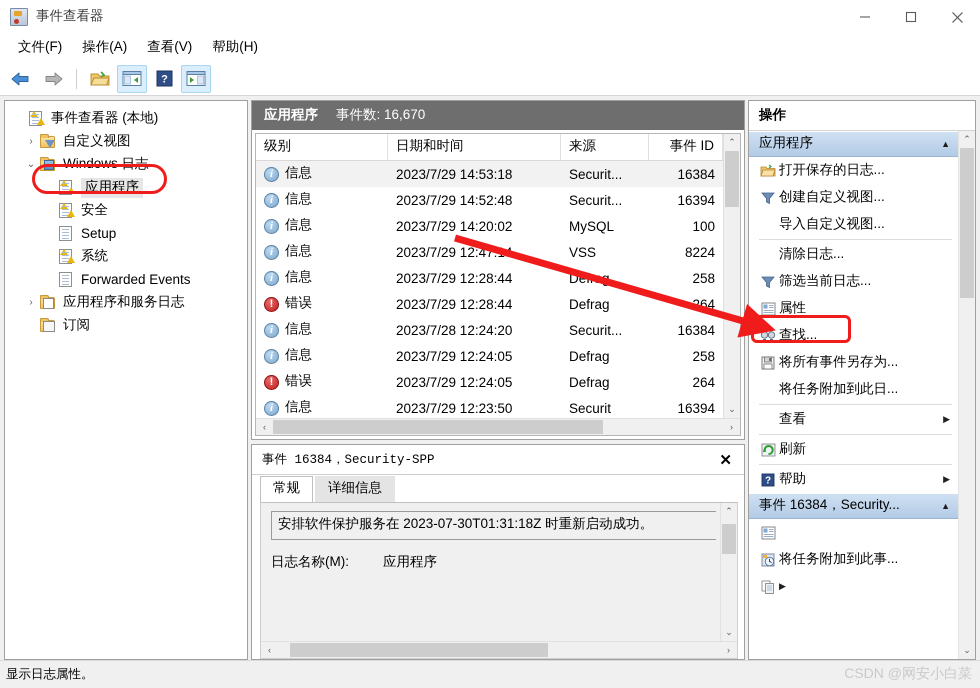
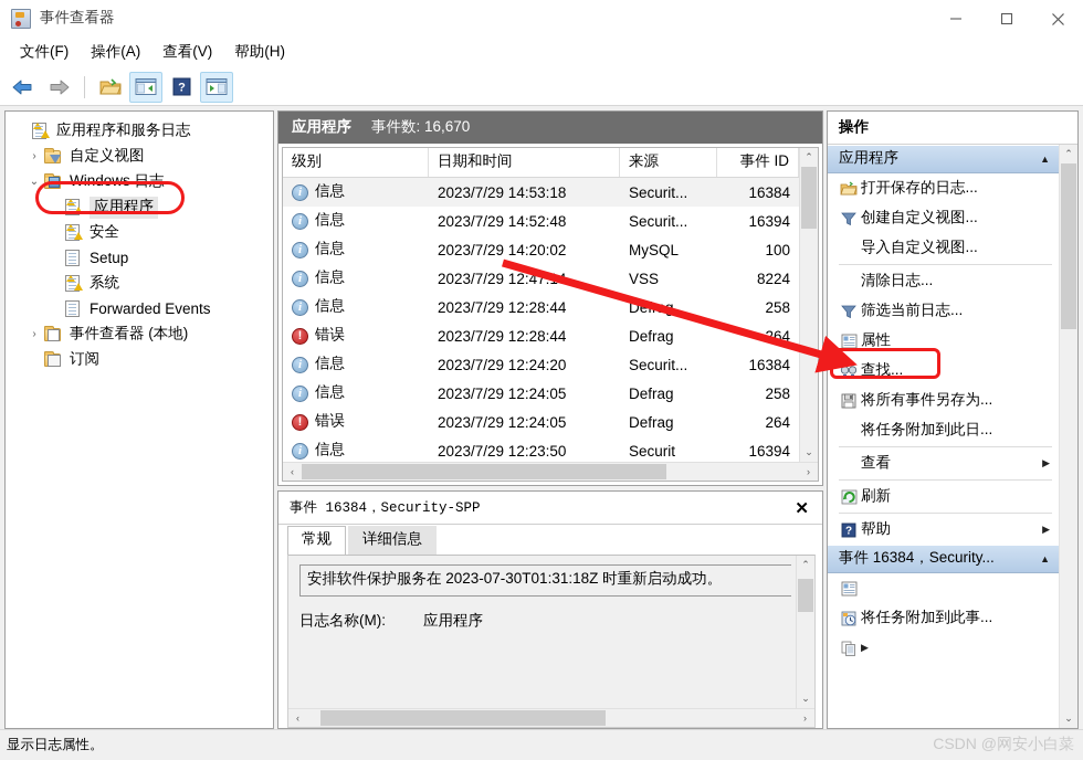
  事件查看器
  文件(F)
  操作(A)
  查看(V)
  帮助(H)
  ?
- 事件查看器 (本地)
+ 应用程序和服务日志
  ›
  自定义视图
  ⌄
  Windows 日志
  应用程序
  安全
  Setup
  系统
  Forwarded Events
  ›
- 应用程序和服务日志
+ 事件查看器 (本地)
  订阅
  应用程序
  事件数: 16,670
  级别
  日期和时间
  来源
  事件 ID
  信息
  2023/7/29 14:53:18
  Securit...
  16384
  信息
  2023/7/29 14:52:48
  Securit...
  16394
  信息
  2023/7/29 14:20:02
  MySQL
  100
  信息
  2023/7/29 12:47
  VSS
  8224
  信息
  2023/7/29 12:28:44
  258
  错误
  2023/7/29 12:28:44
  Defrag
  信息
- 2023/7/28 12:24:20
+ 2023/7/29 12:24:20
  Securit...
  16384
  信息
  2023/7/29 12:24:05
  Defrag
  258
  错误
  2023/7/29 12:24:05
  Defrag
  264
  信息
  2023/7/29 12:23:50
  Securit
  16394
  ⌃
  ⌄
  ‹
  ›
  事件 16384，Security-SPP
  ✕
  常规
  详细信息
  安排软件保护服务在 2023-07-30T01:31:18Z 时重新启动成功。
  日志名称(M):
  应用程序
  ⌃
  ⌄
  ‹
  ›
  操作
  应用程序
  ▲
  打开保存的日志...
  创建自定义视图...
  导入自定义视图...
  清除日志...
  筛选当前日志...
  属性
  查找...
  将所有事件另存为...
  将任务附加到此日...
  查看
  ▶
  刷新
  ?
  帮助
  ▶
  事件 16384，Security...
  ▲
  将任务附加到此事...
  ▶
  ⌃
  ⌄
  显示日志属性。
  CSDN @网安小白菜
